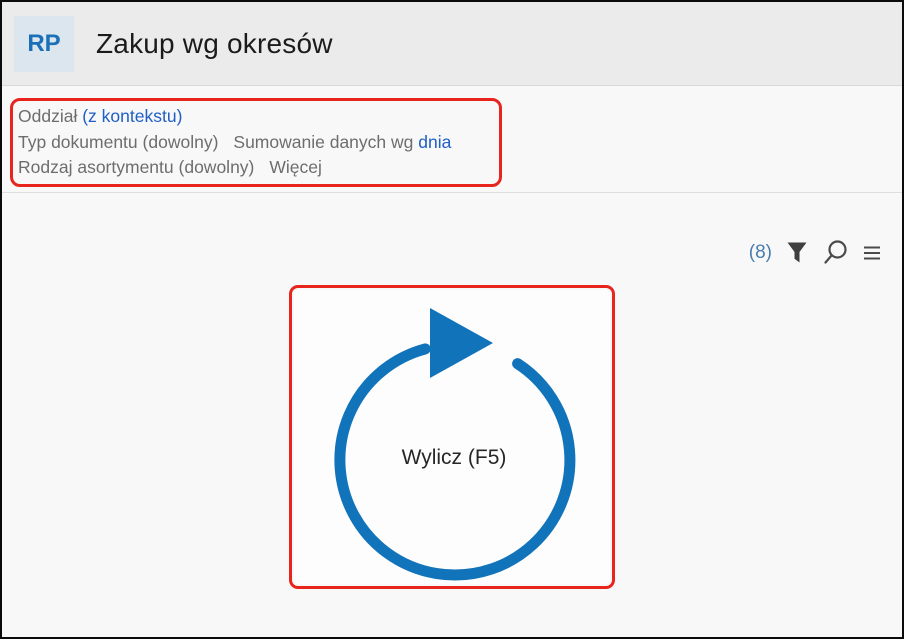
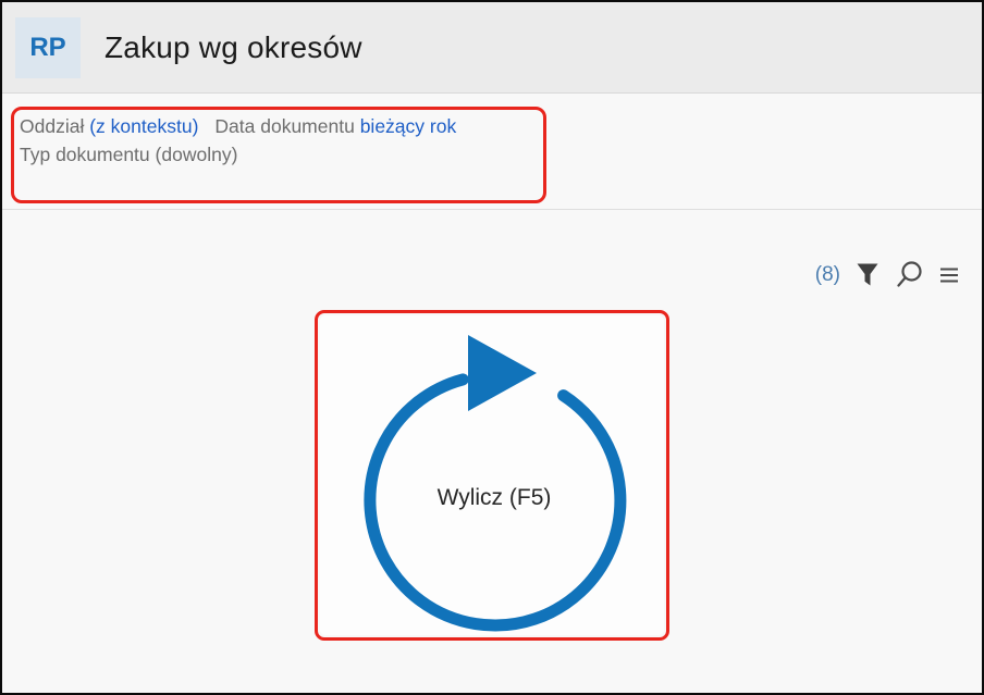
  RP
  Zakup wg okresów
  Oddział (z kontekstu)
+ Data dokumentu bieżący rok
  Typ dokumentu (dowolny)
- Sumowanie danych wg dnia
- Rodzaj asortymentu (dowolny)
- Więcej
  (8)
  Wylicz (F5)
